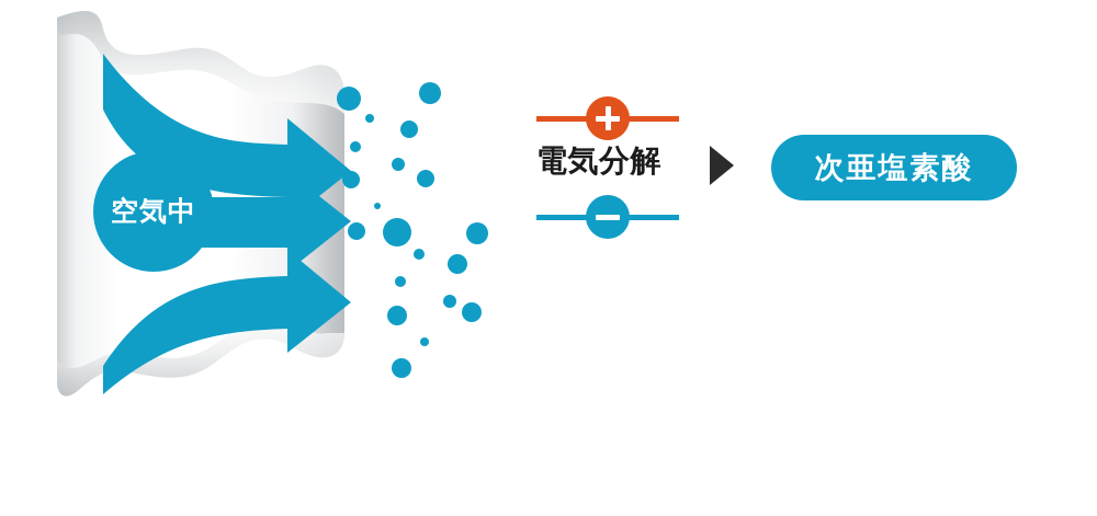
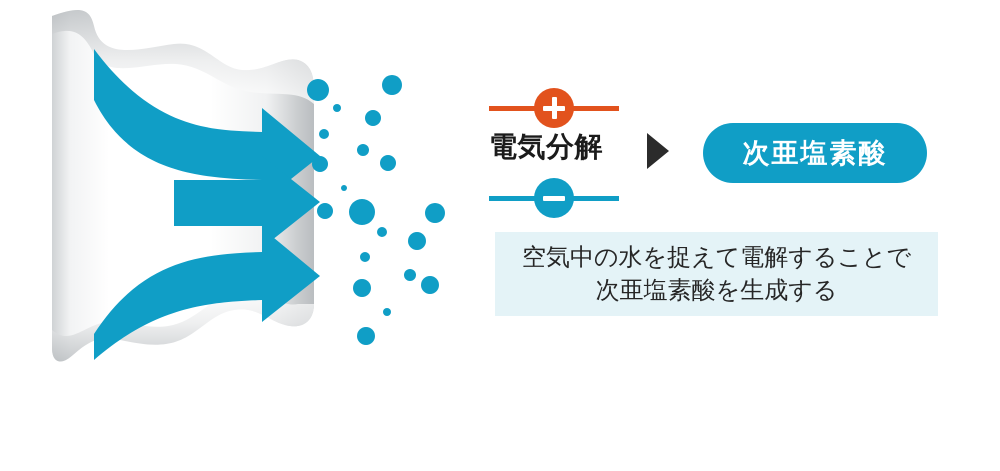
- 空気中
  電気分解
  次亜塩素酸
+ 空気中の水を捉えて電解することで
+ 次亜塩素酸を生成する
